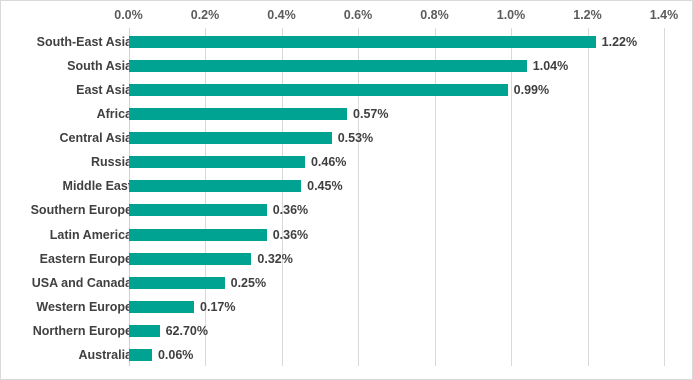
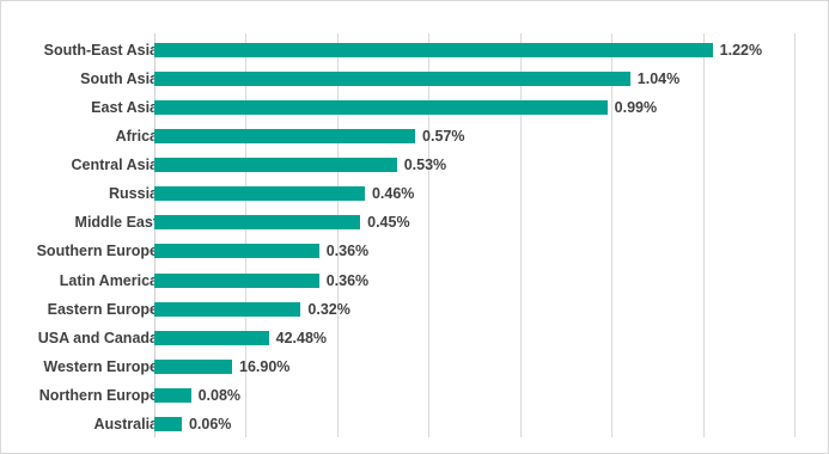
- 0.0%
- 0.2%
- 0.4%
- 0.6%
- 0.8%
- 1.0%
- 1.2%
- 1.4%
  South-East Asi
  1.22%
  South Asi
  1.04%
  East Asi
  0.99%
  Afric
  0.57%
  Central Asi
  0.53%
  Russi
  0.46%
  Middle Eas
  0.45%
  Southern Europ
  0.36%
  Latin Americ
  0.36%
  Eastern Europ
  0.32%
  USA and Canad
- 0.25%
+ 42.48%
  Western Europ
- 0.17%
+ 16.90%
  Northern Europ
- 62.70%
+ 0.08%
  Australi
  0.06%
